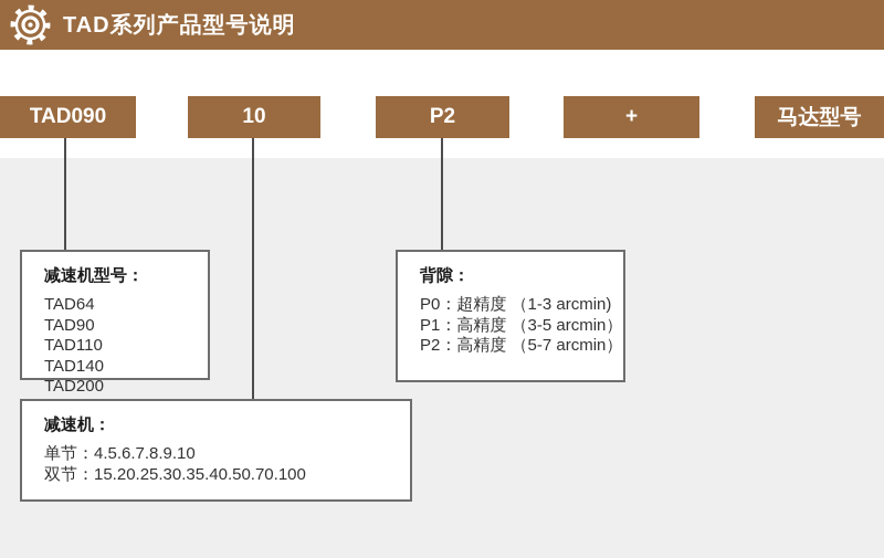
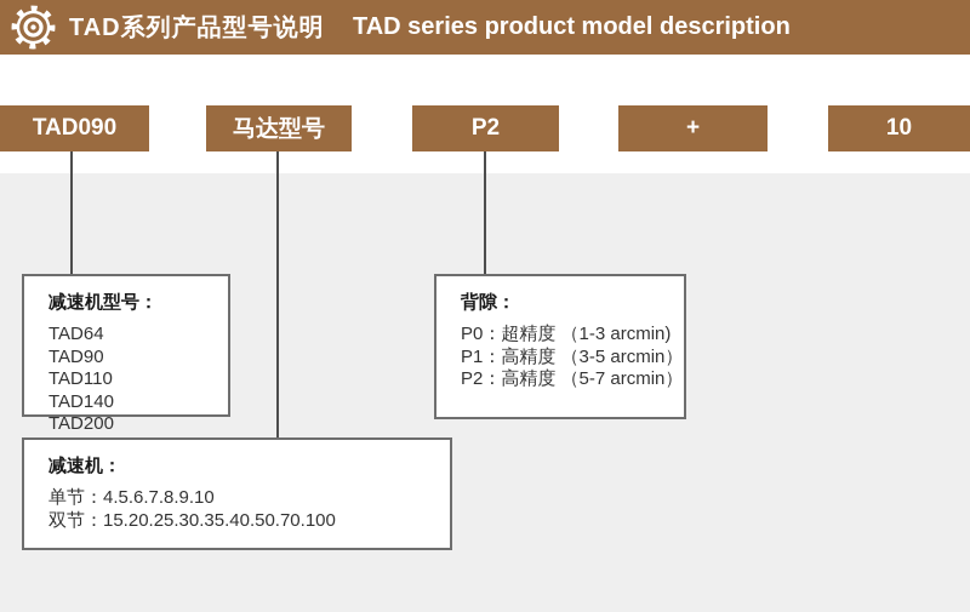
  TAD系列产品型号说明
+ TAD series product model description
  TAD090
- 10
+ 马达型号
  P2
  +
- 马达型号
+ 10
  减速机型号：
  TAD64
  TAD90
  TAD110
  TAD140
  TAD200
  背隙：
  P0：超精度 （1-3 arcmin)
  P1：高精度 （3-5 arcmin）
  P2：高精度 （5-7 arcmin）
  减速机：
  单节：4.5.6.7.8.9.10
  双节：15.20.25.30.35.40.50.70.100
